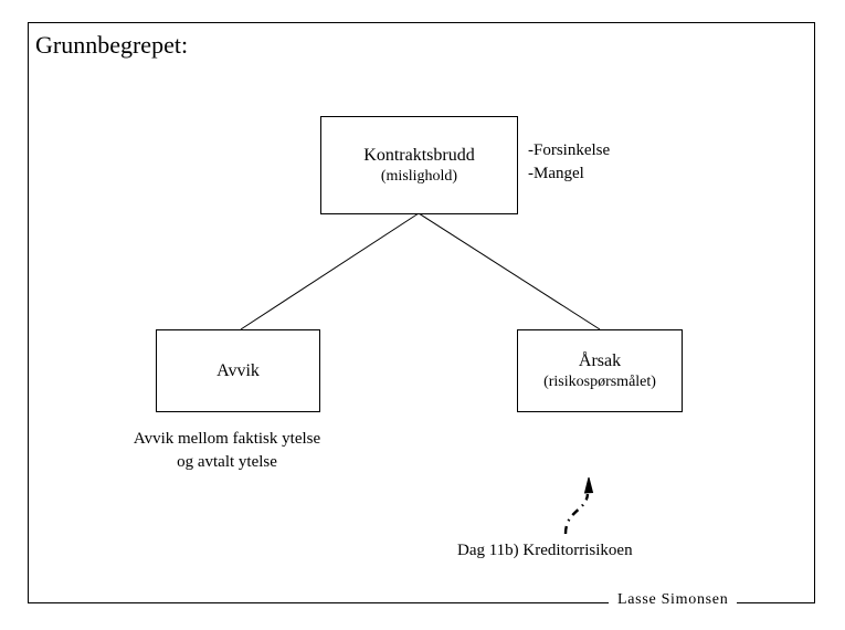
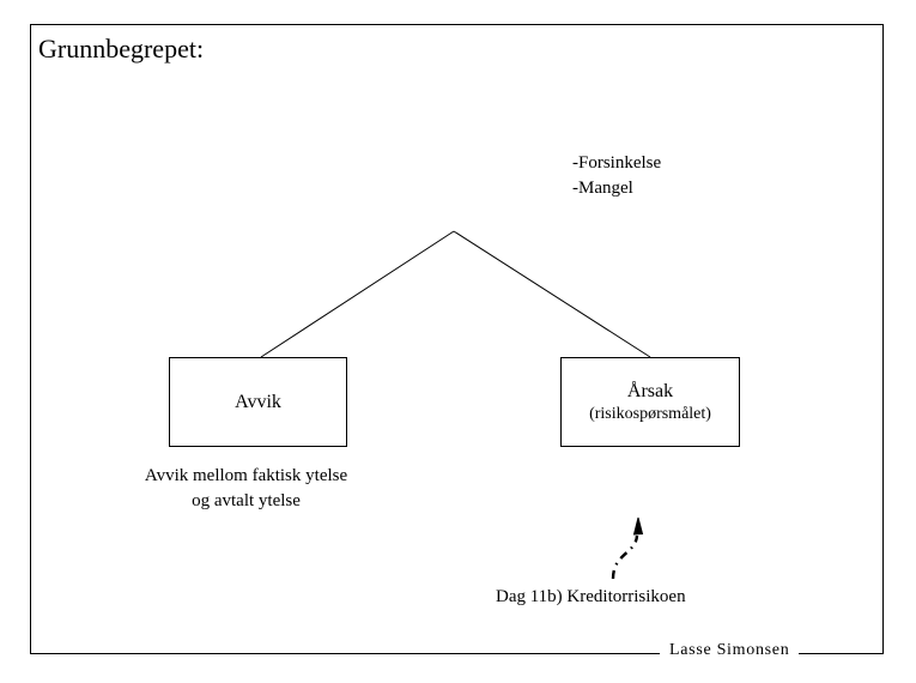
  Grunnbegrepet:
- Kontraktsbrudd
- (mislighold)
  Avvik
  Årsak
  (risikospørsmålet)
  -Forsinkelse
  -Mangel
  Avvik mellom faktisk ytelse
  og avtalt ytelse
  Dag 11b) Kreditorrisikoen
  Lasse Simonsen
